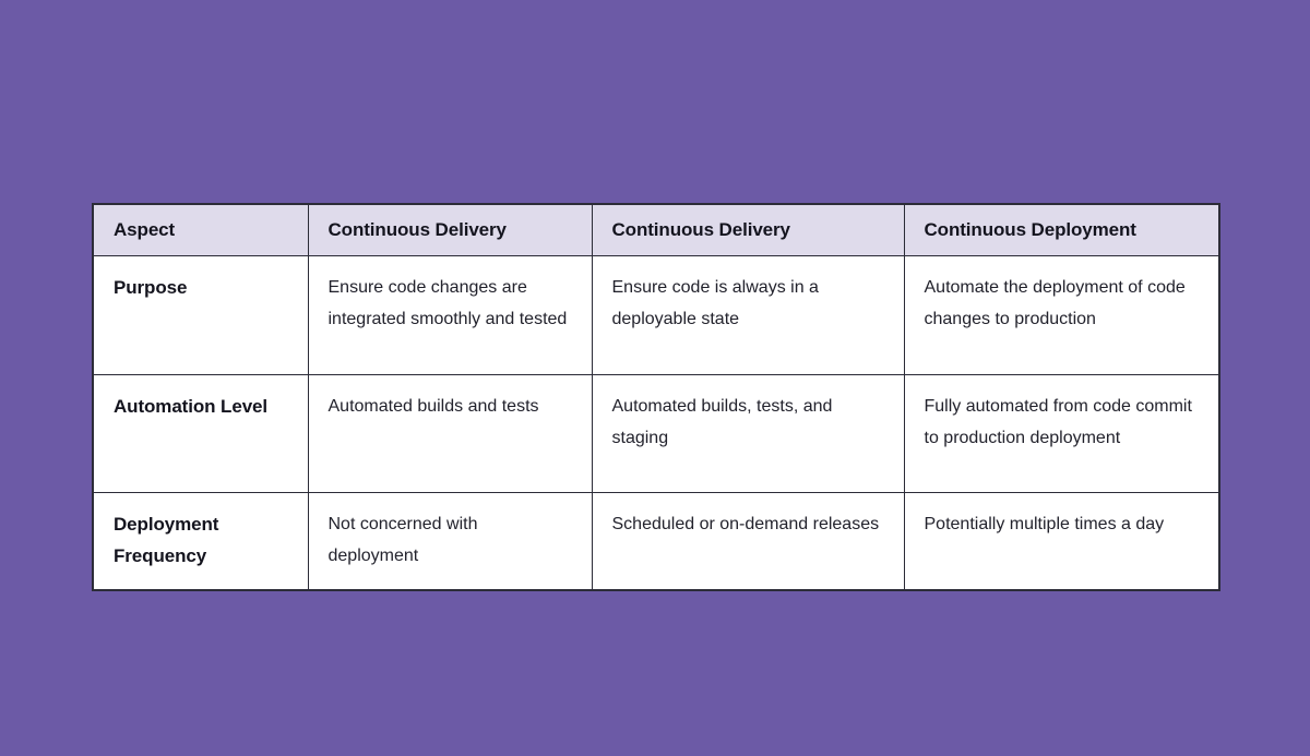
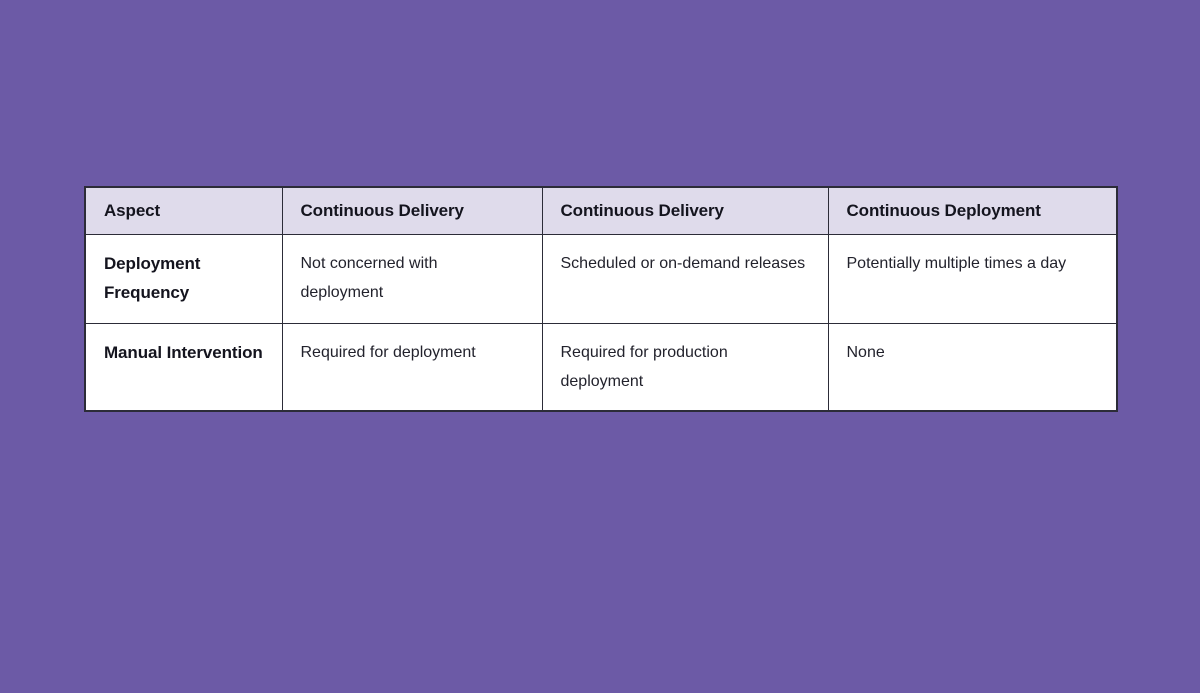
  Aspect	Continuous Delivery	Continuous Delivery	Continuous Deployment
- Purpose	Ensure code changes are integrated smoothly and tested	Ensure code is always in a deployable state	Automate the deployment of code changes to production
- Automation Level	Automated builds and tests	Automated builds, tests, and staging	Fully automated from code commit to production deployment
  Deployment Frequency	Not concerned with deployment	Scheduled or on-demand releases	Potentially multiple times a day
+ Manual Intervention	Required for deployment	Required for production deployment	None
